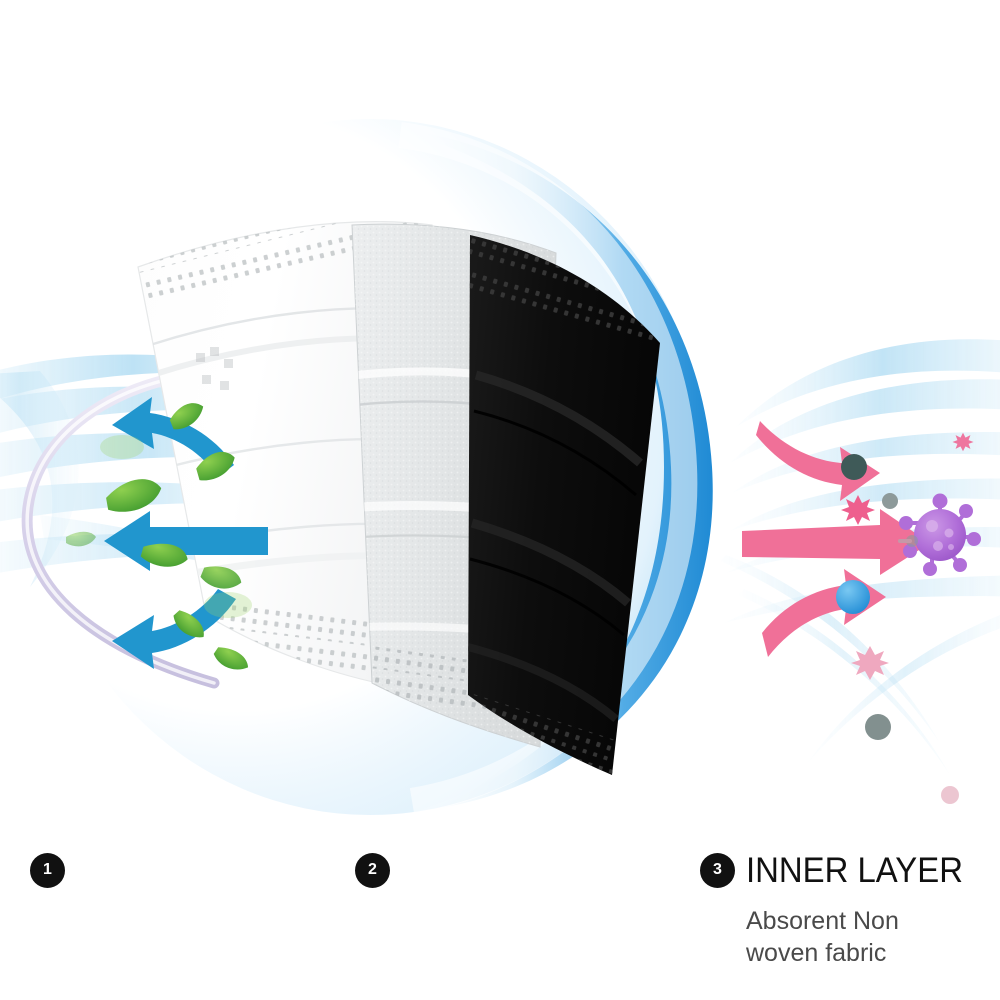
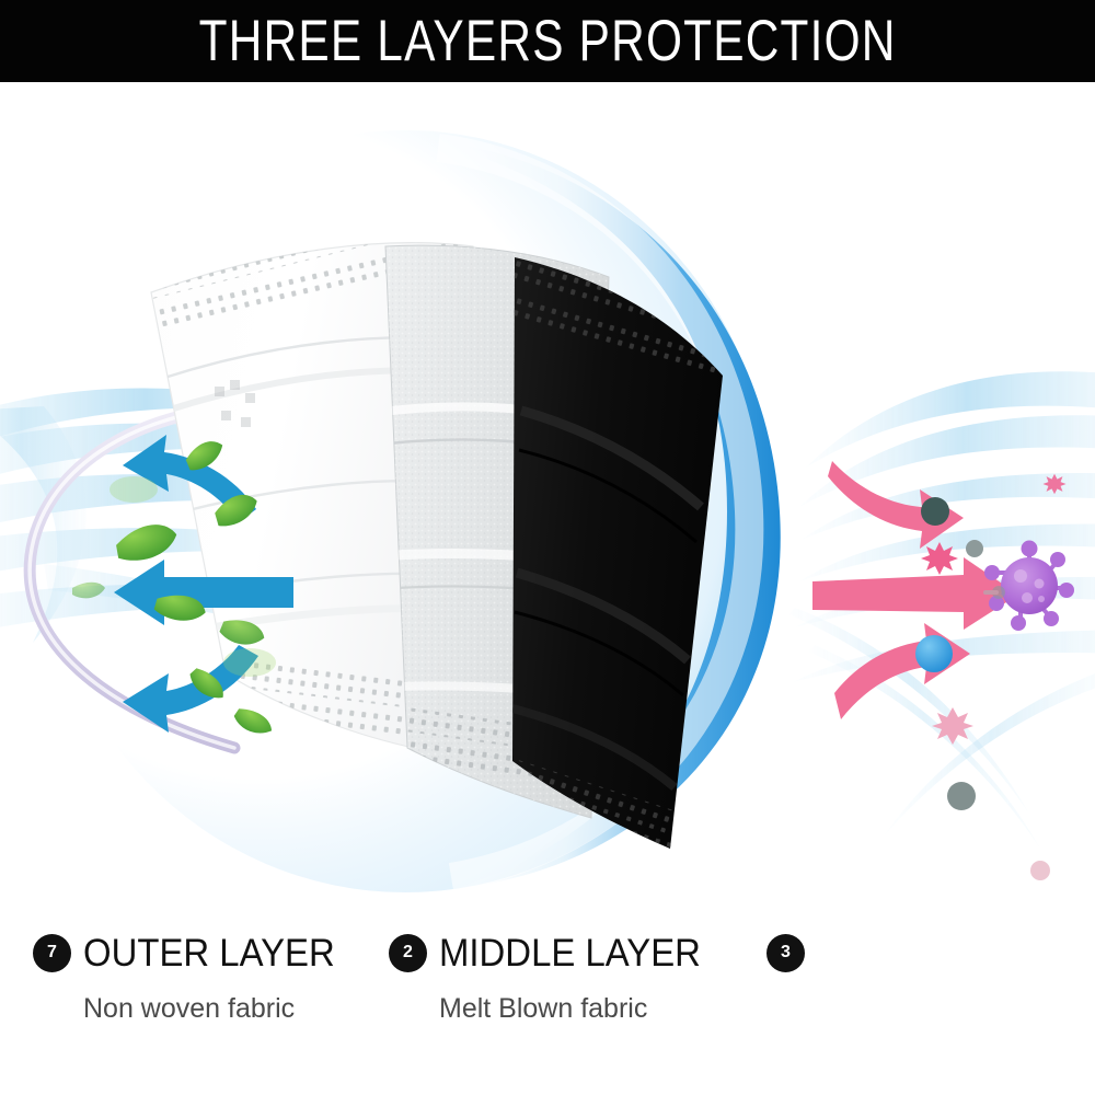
+ THREE LAYERS PROTECTION
- 1
+ 7
+ OUTER LAYER
+ Non woven fabric
  2
+ MIDDLE LAYER
+ Melt Blown fabric
  3
- INNER LAYER
- Absorent Non woven fabric
